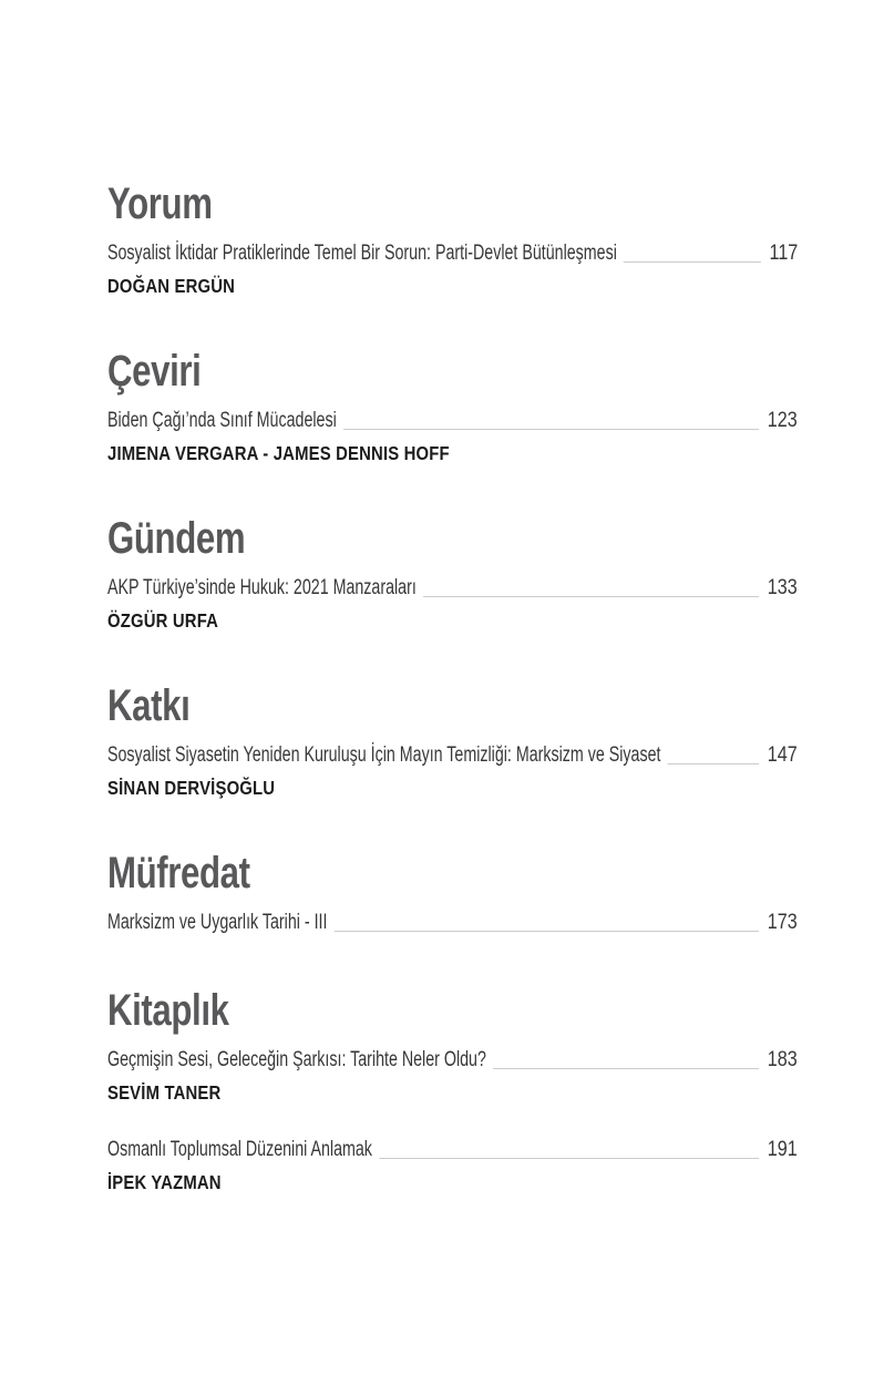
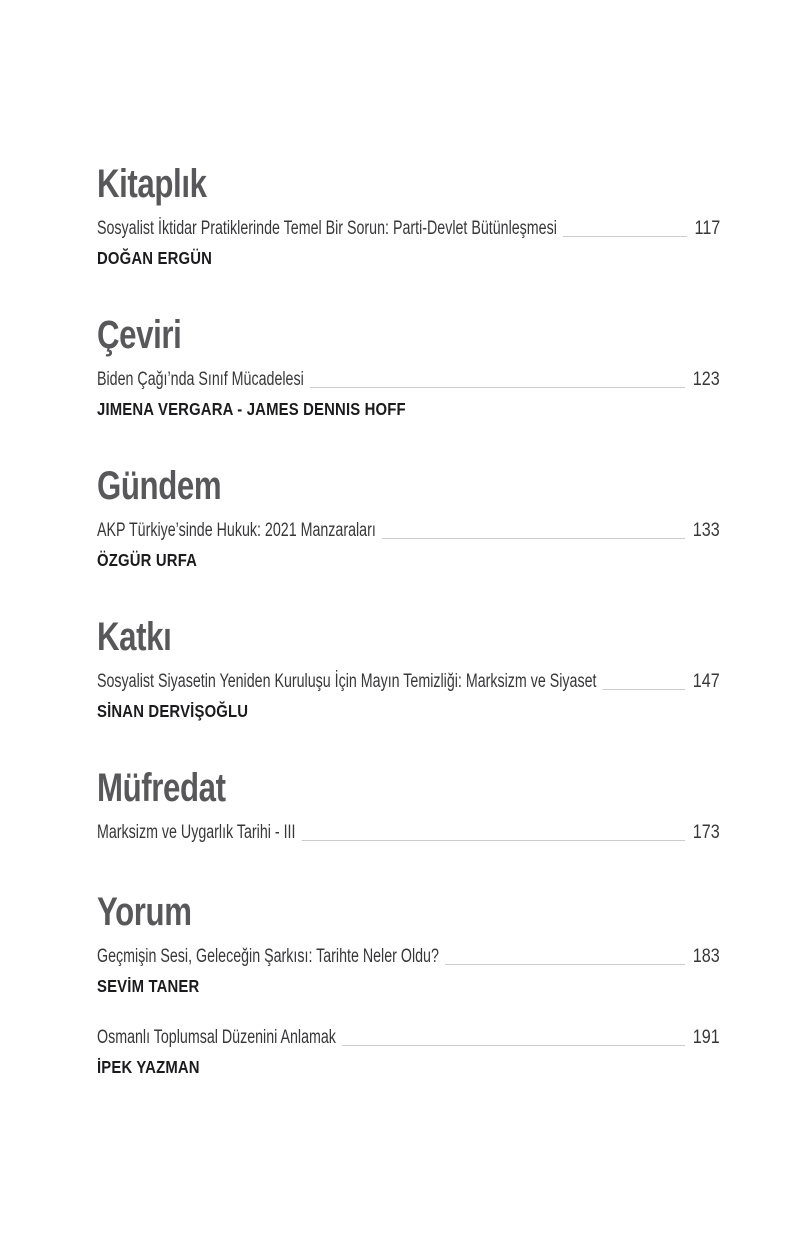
- Yorum
+ Kitaplık
  Sosyalist İktidar Pratiklerinde Temel Bir Sorun: Parti-Devlet Bütünleşmesi
  117
  DOĞAN ERGÜN
  Çeviri
  Biden Çağı’nda Sınıf Mücadelesi
  123
  JIMENA VERGARA - JAMES DENNIS HOFF
  Gündem
  AKP Türkiye’sinde Hukuk: 2021 Manzaraları
  133
  ÖZGÜR URFA
  Katkı
  Sosyalist Siyasetin Yeniden Kuruluşu İçin Mayın Temizliği: Marksizm ve Siyaset
  147
  SİNAN DERVİŞOĞLU
  Müfredat
  Marksizm ve Uygarlık Tarihi - III
  173
- Kitaplık
+ Yorum
  Geçmişin Sesi, Geleceğin Şarkısı: Tarihte Neler Oldu?
  183
  SEVİM TANER
  Osmanlı Toplumsal Düzenini Anlamak
  191
  İPEK YAZMAN
